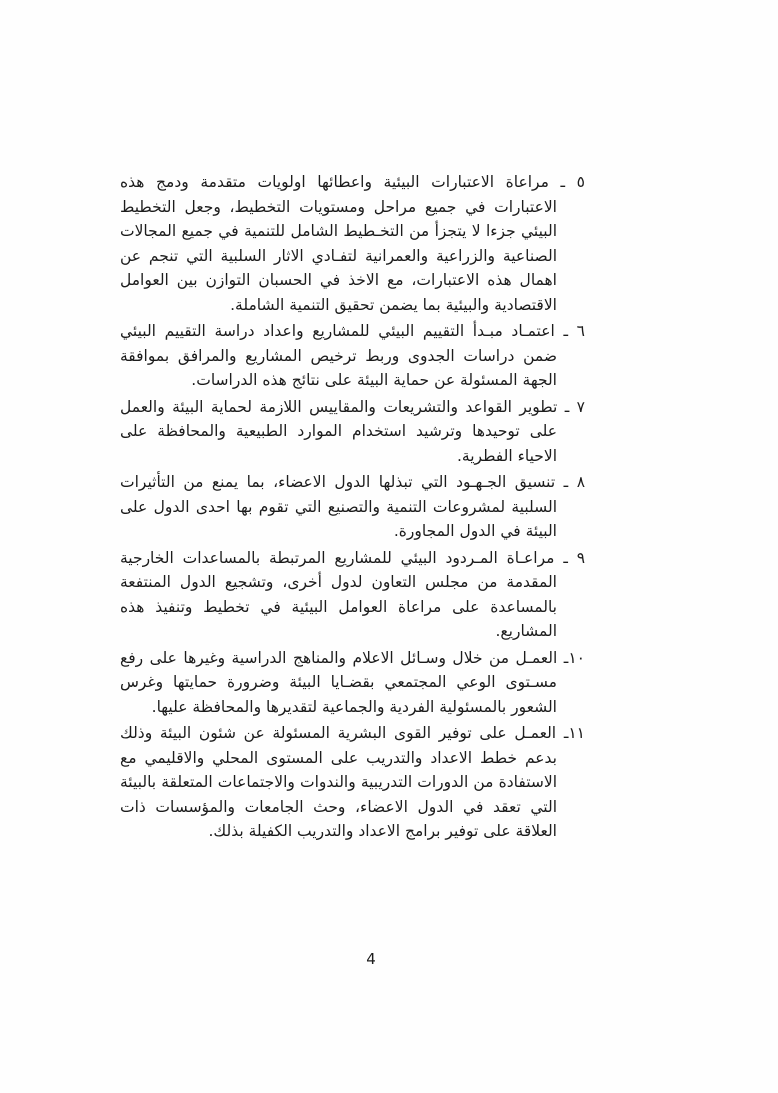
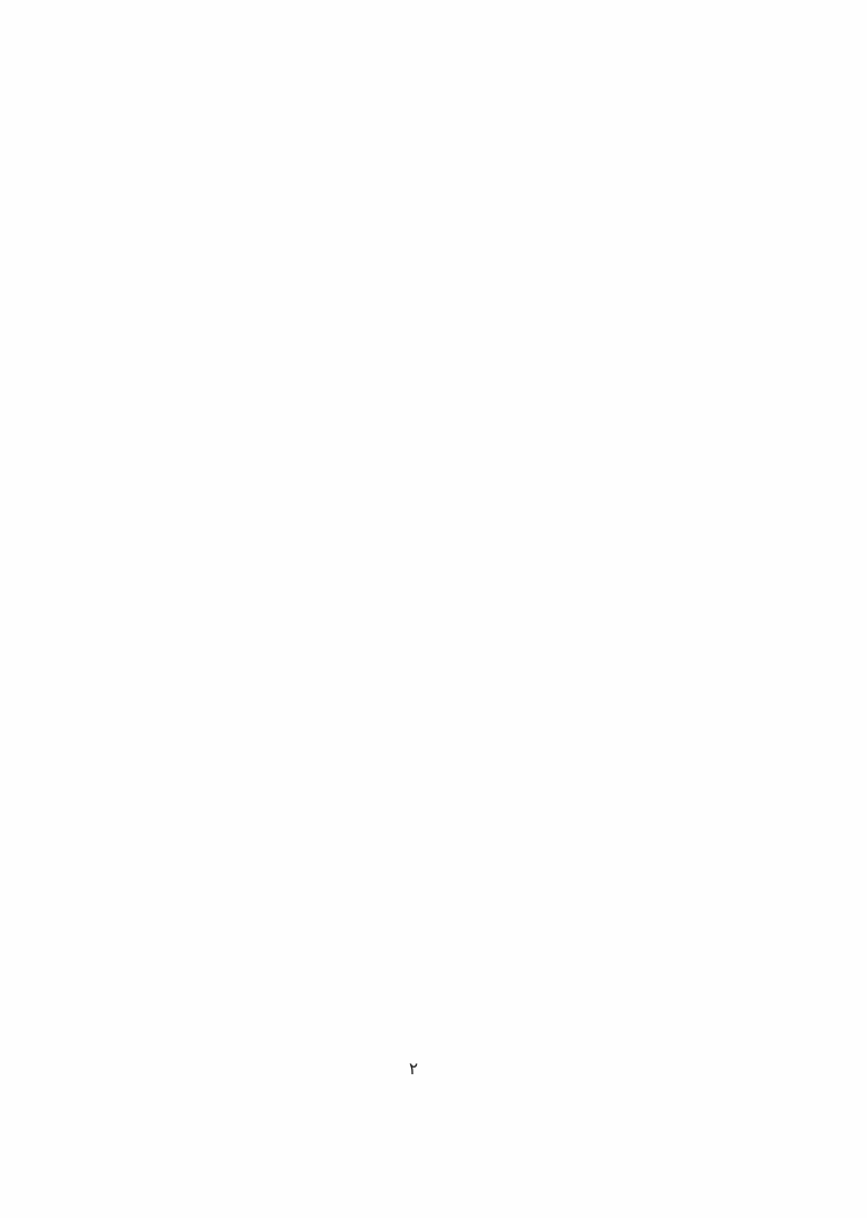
- ٥ ـ مراعاة الاعتبارات البيئية واعطائها اولويات متقدمة ودمج هذه الاعتبارات في جميع مراحل ومستويات التخطيط، وجعل التخطيط البيئي جزءا لا يتجزأ من التخـطيط الشامل للتنمية في جميع المجالات الصناعية والزراعية والعمرانية لتفـادي الاثار السلبية التي تنجم عن اهمال هذه الاعتبارات، مع الاخذ في الحسبان التوازن بين العوامل الاقتصادية والبيئية بما يضمن تحقيق التنمية الشاملة.
- ٦ ـ اعتمـاد مبـدأ التقييم البيئي للمشاريع واعداد دراسة التقييم البيئي ضمن دراسات الجدوى وربط ترخيص المشاريع والمرافق بموافقة الجهة المسئولة عن حماية البيئة على نتائج هذه الدراسات.
- ٧ ـ تطوير القواعد والتشريعات والمقاييس اللازمة لحماية البيئة والعمل على توحيدها وترشيد استخدام الموارد الطبيعية والمحافظة على الاحياء الفطرية.
- ٨ ـ تنسيق الجـهـود التي تبذلها الدول الاعضاء، بما يمنع من التأثيرات السلبية لمشروعات التنمية والتصنيع التي تقوم بها احدى الدول على البيئة في الدول المجاورة.
- ٩ ـ مراعـاة المـردود البيئي للمشاريع المرتبطة بالمساعدات الخارجية المقدمة من مجلس التعاون لدول أخرى، وتشجيع الدول المنتفعة بالمساعدة على مراعاة العوامل البيئية في تخطيط وتنفيذ هذه المشاريع.
- ١٠ـ العمـل من خلال وسـائل الاعلام والمناهج الدراسية وغيرها على رفع مسـتوى الوعي المجتمعي بقضـايا البيئة وضرورة حمايتها وغرس الشعور بالمسئولية الفردية والجماعية لتقديرها والمحافظة عليها.
- ١١ـ العمـل على توفير القوى البشرية المسئولة عن شئون البيئة وذلك بدعم خطط الاعداد والتدريب على المستوى المحلي والاقليمي مع الاستفادة من الدورات التدريبية والندوات والاجتماعات المتعلقة بالبيئة التي تعقد في الدول الاعضاء، وحث الجامعات والمؤسسات ذات العلاقة على توفير برامج الاعداد والتدريب الكفيلة بذلك.
- 4
+ ٢
